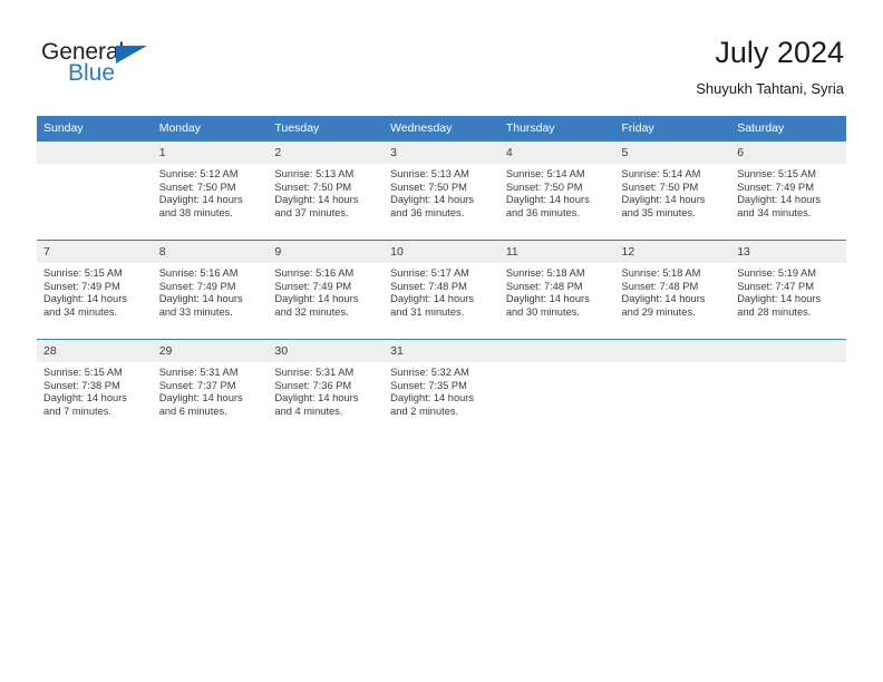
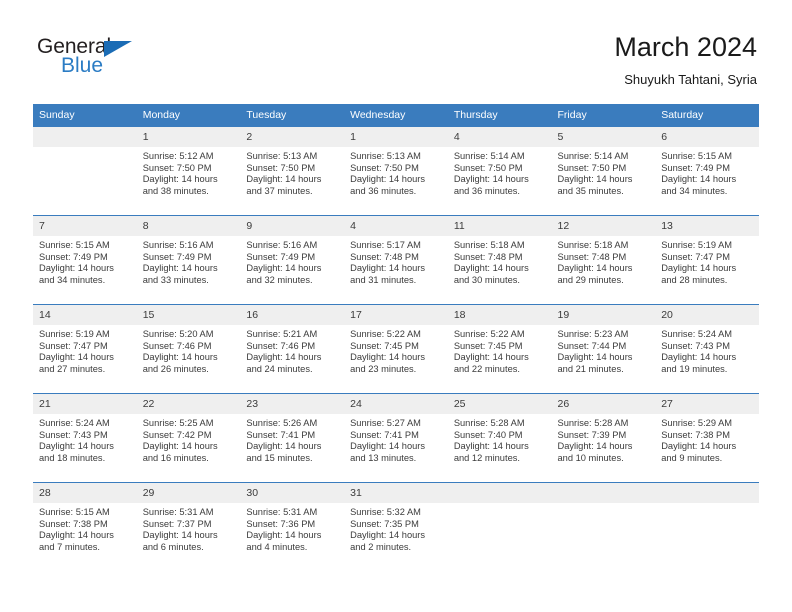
  General
  Blue
- July 2024
+ March 2024
  Shuyukh Tahtani, Syria
  Sunday	Monday	Tuesday	Wednesday	Thursday	Friday	Saturday
- 	1Sunrise: 5:12 AMSunset: 7:50 PMDaylight: 14 hoursand 38 minutes.	2Sunrise: 5:13 AMSunset: 7:50 PMDaylight: 14 hoursand 37 minutes.	3Sunrise: 5:13 AMSunset: 7:50 PMDaylight: 14 hoursand 36 minutes.	4Sunrise: 5:14 AMSunset: 7:50 PMDaylight: 14 hoursand 36 minutes.	5Sunrise: 5:14 AMSunset: 7:50 PMDaylight: 14 hoursand 35 minutes.	6Sunrise: 5:15 AMSunset: 7:49 PMDaylight: 14 hoursand 34 minutes.
+ 	1Sunrise: 5:12 AMSunset: 7:50 PMDaylight: 14 hoursand 38 minutes.	2Sunrise: 5:13 AMSunset: 7:50 PMDaylight: 14 hoursand 37 minutes.	1Sunrise: 5:13 AMSunset: 7:50 PMDaylight: 14 hoursand 36 minutes.	4Sunrise: 5:14 AMSunset: 7:50 PMDaylight: 14 hoursand 36 minutes.	5Sunrise: 5:14 AMSunset: 7:50 PMDaylight: 14 hoursand 35 minutes.	6Sunrise: 5:15 AMSunset: 7:49 PMDaylight: 14 hoursand 34 minutes.
- 7Sunrise: 5:15 AMSunset: 7:49 PMDaylight: 14 hoursand 34 minutes.	8Sunrise: 5:16 AMSunset: 7:49 PMDaylight: 14 hoursand 33 minutes.	9Sunrise: 5:16 AMSunset: 7:49 PMDaylight: 14 hoursand 32 minutes.	10Sunrise: 5:17 AMSunset: 7:48 PMDaylight: 14 hoursand 31 minutes.	11Sunrise: 5:18 AMSunset: 7:48 PMDaylight: 14 hoursand 30 minutes.	12Sunrise: 5:18 AMSunset: 7:48 PMDaylight: 14 hoursand 29 minutes.	13Sunrise: 5:19 AMSunset: 7:47 PMDaylight: 14 hoursand 28 minutes.
+ 7Sunrise: 5:15 AMSunset: 7:49 PMDaylight: 14 hoursand 34 minutes.	8Sunrise: 5:16 AMSunset: 7:49 PMDaylight: 14 hoursand 33 minutes.	9Sunrise: 5:16 AMSunset: 7:49 PMDaylight: 14 hoursand 32 minutes.	4Sunrise: 5:17 AMSunset: 7:48 PMDaylight: 14 hoursand 31 minutes.	11Sunrise: 5:18 AMSunset: 7:48 PMDaylight: 14 hoursand 30 minutes.	12Sunrise: 5:18 AMSunset: 7:48 PMDaylight: 14 hoursand 29 minutes.	13Sunrise: 5:19 AMSunset: 7:47 PMDaylight: 14 hoursand 28 minutes.
+ 14Sunrise: 5:19 AMSunset: 7:47 PMDaylight: 14 hoursand 27 minutes.	15Sunrise: 5:20 AMSunset: 7:46 PMDaylight: 14 hoursand 26 minutes.	16Sunrise: 5:21 AMSunset: 7:46 PMDaylight: 14 hoursand 24 minutes.	17Sunrise: 5:22 AMSunset: 7:45 PMDaylight: 14 hoursand 23 minutes.	18Sunrise: 5:22 AMSunset: 7:45 PMDaylight: 14 hoursand 22 minutes.	19Sunrise: 5:23 AMSunset: 7:44 PMDaylight: 14 hoursand 21 minutes.	20Sunrise: 5:24 AMSunset: 7:43 PMDaylight: 14 hoursand 19 minutes.
+ 21Sunrise: 5:24 AMSunset: 7:43 PMDaylight: 14 hoursand 18 minutes.	22Sunrise: 5:25 AMSunset: 7:42 PMDaylight: 14 hoursand 16 minutes.	23Sunrise: 5:26 AMSunset: 7:41 PMDaylight: 14 hoursand 15 minutes.	24Sunrise: 5:27 AMSunset: 7:41 PMDaylight: 14 hoursand 13 minutes.	25Sunrise: 5:28 AMSunset: 7:40 PMDaylight: 14 hoursand 12 minutes.	26Sunrise: 5:28 AMSunset: 7:39 PMDaylight: 14 hoursand 10 minutes.	27Sunrise: 5:29 AMSunset: 7:38 PMDaylight: 14 hoursand 9 minutes.
  28Sunrise: 5:15 AMSunset: 7:38 PMDaylight: 14 hoursand 7 minutes.	29Sunrise: 5:31 AMSunset: 7:37 PMDaylight: 14 hoursand 6 minutes.	30Sunrise: 5:31 AMSunset: 7:36 PMDaylight: 14 hoursand 4 minutes.	31Sunrise: 5:32 AMSunset: 7:35 PMDaylight: 14 hoursand 2 minutes.
